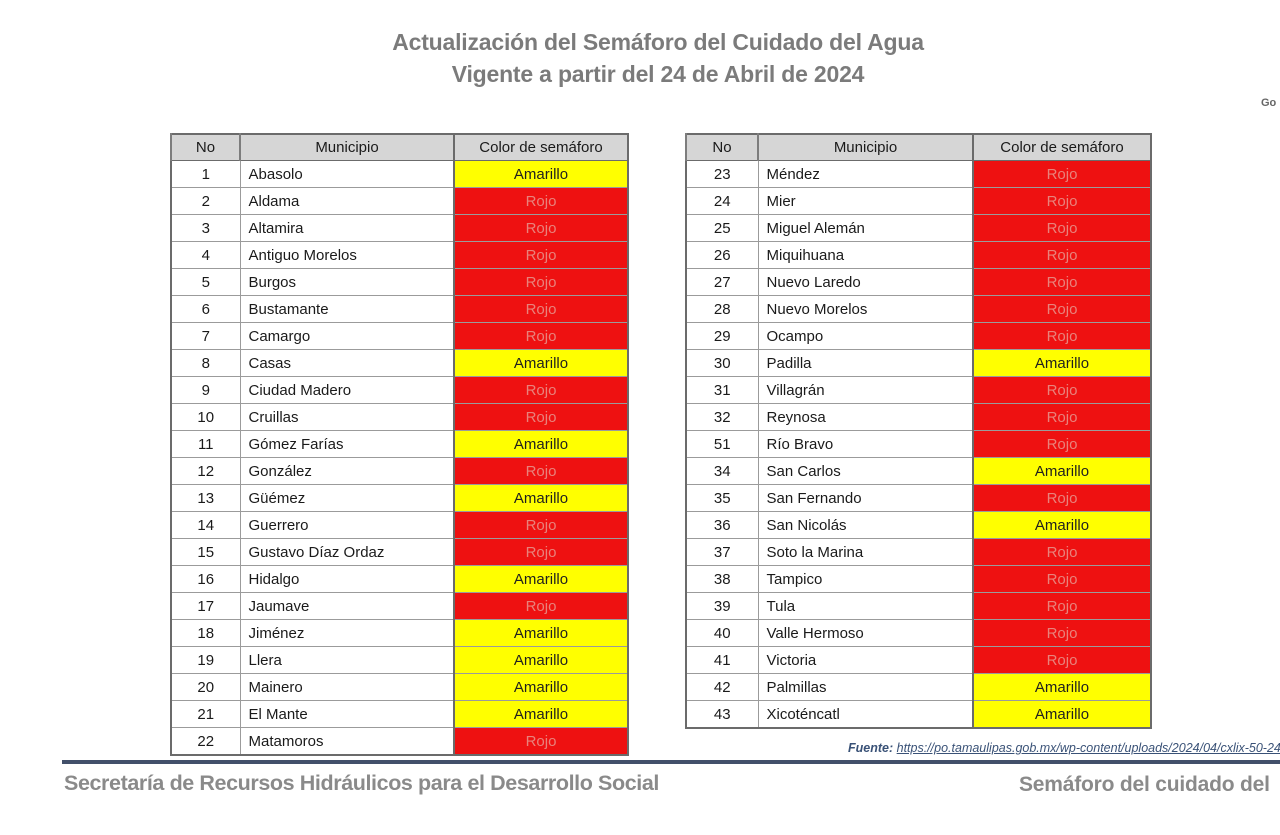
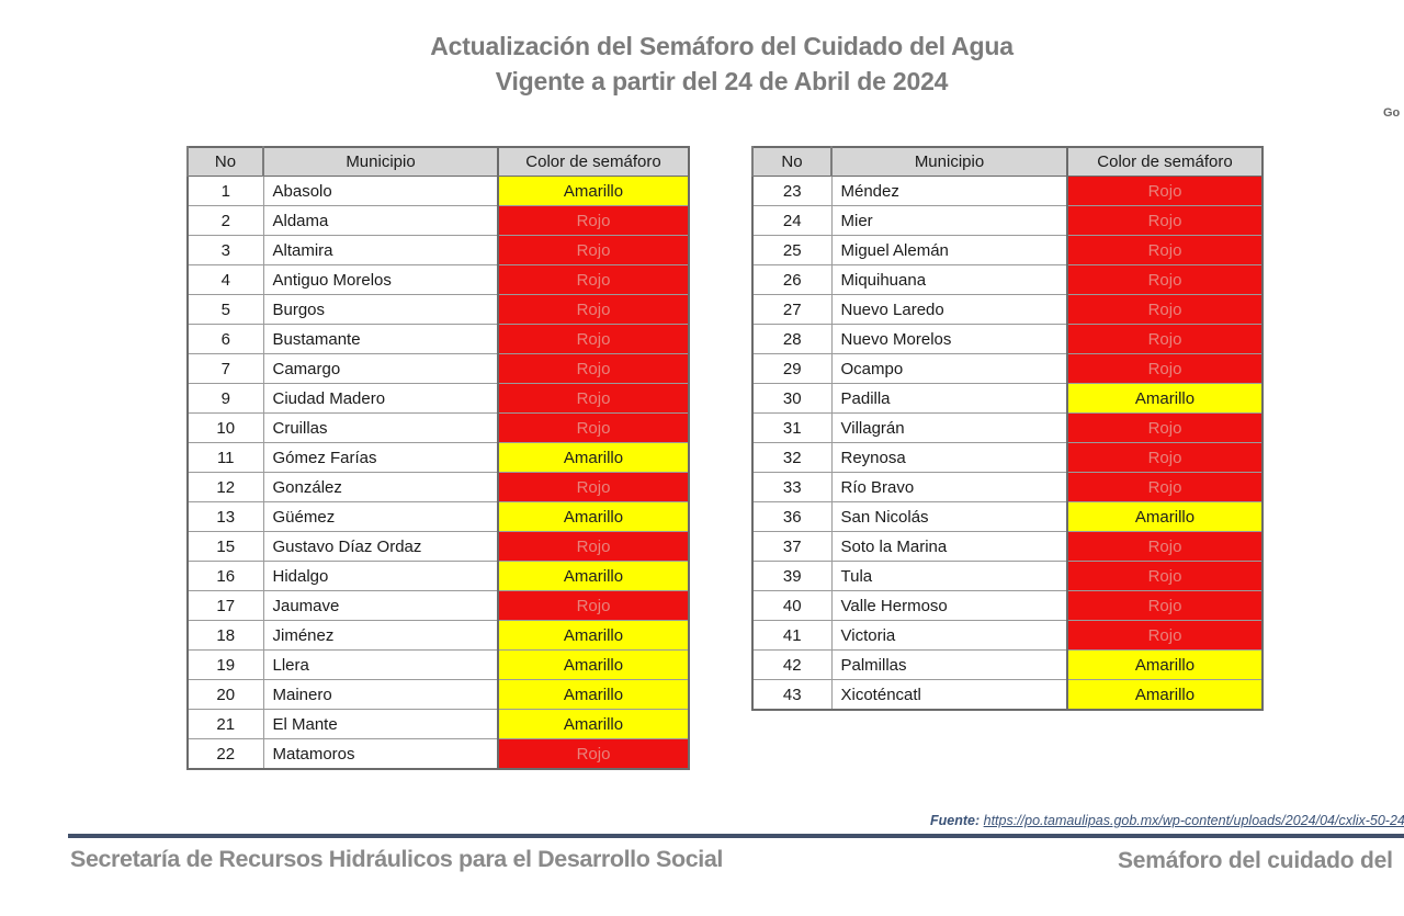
  Actualización del Semáforo del Cuidado del Agua
  Vigente a partir del 24 de Abril de 2024
  Go
  No	Municipio	Color de semáforo
  1	Abasolo	Amarillo
  2	Aldama	Rojo
  3	Altamira	Rojo
  4	Antiguo Morelos	Rojo
  5	Burgos	Rojo
  6	Bustamante	Rojo
  7	Camargo	Rojo
- 8	Casas	Amarillo
  9	Ciudad Madero	Rojo
  10	Cruillas	Rojo
  11	Gómez Farías	Amarillo
  12	González	Rojo
  13	Güémez	Amarillo
- 14	Guerrero	Rojo
  15	Gustavo Díaz Ordaz	Rojo
  16	Hidalgo	Amarillo
  17	Jaumave	Rojo
  18	Jiménez	Amarillo
  19	Llera	Amarillo
  20	Mainero	Amarillo
  21	El Mante	Amarillo
  22	Matamoros	Rojo
  No	Municipio	Color de semáforo
  23	Méndez	Rojo
  24	Mier	Rojo
  25	Miguel Alemán	Rojo
  26	Miquihuana	Rojo
  27	Nuevo Laredo	Rojo
  28	Nuevo Morelos	Rojo
  29	Ocampo	Rojo
  30	Padilla	Amarillo
  31	Villagrán	Rojo
  32	Reynosa	Rojo
- 51	Río Bravo	Rojo
+ 33	Río Bravo	Rojo
- 34	San Carlos	Amarillo
- 35	San Fernando	Rojo
  36	San Nicolás	Amarillo
  37	Soto la Marina	Rojo
- 38	Tampico	Rojo
  39	Tula	Rojo
  40	Valle Hermoso	Rojo
  41	Victoria	Rojo
  42	Palmillas	Amarillo
  43	Xicoténcatl	Amarillo
  Fuente: https://po.tamaulipas.gob.mx/wp-content/uploads/2024/04/cxlix-50-24
  Secretaría de Recursos Hidráulicos para el Desarrollo Social
  Semáforo del cuidado del
